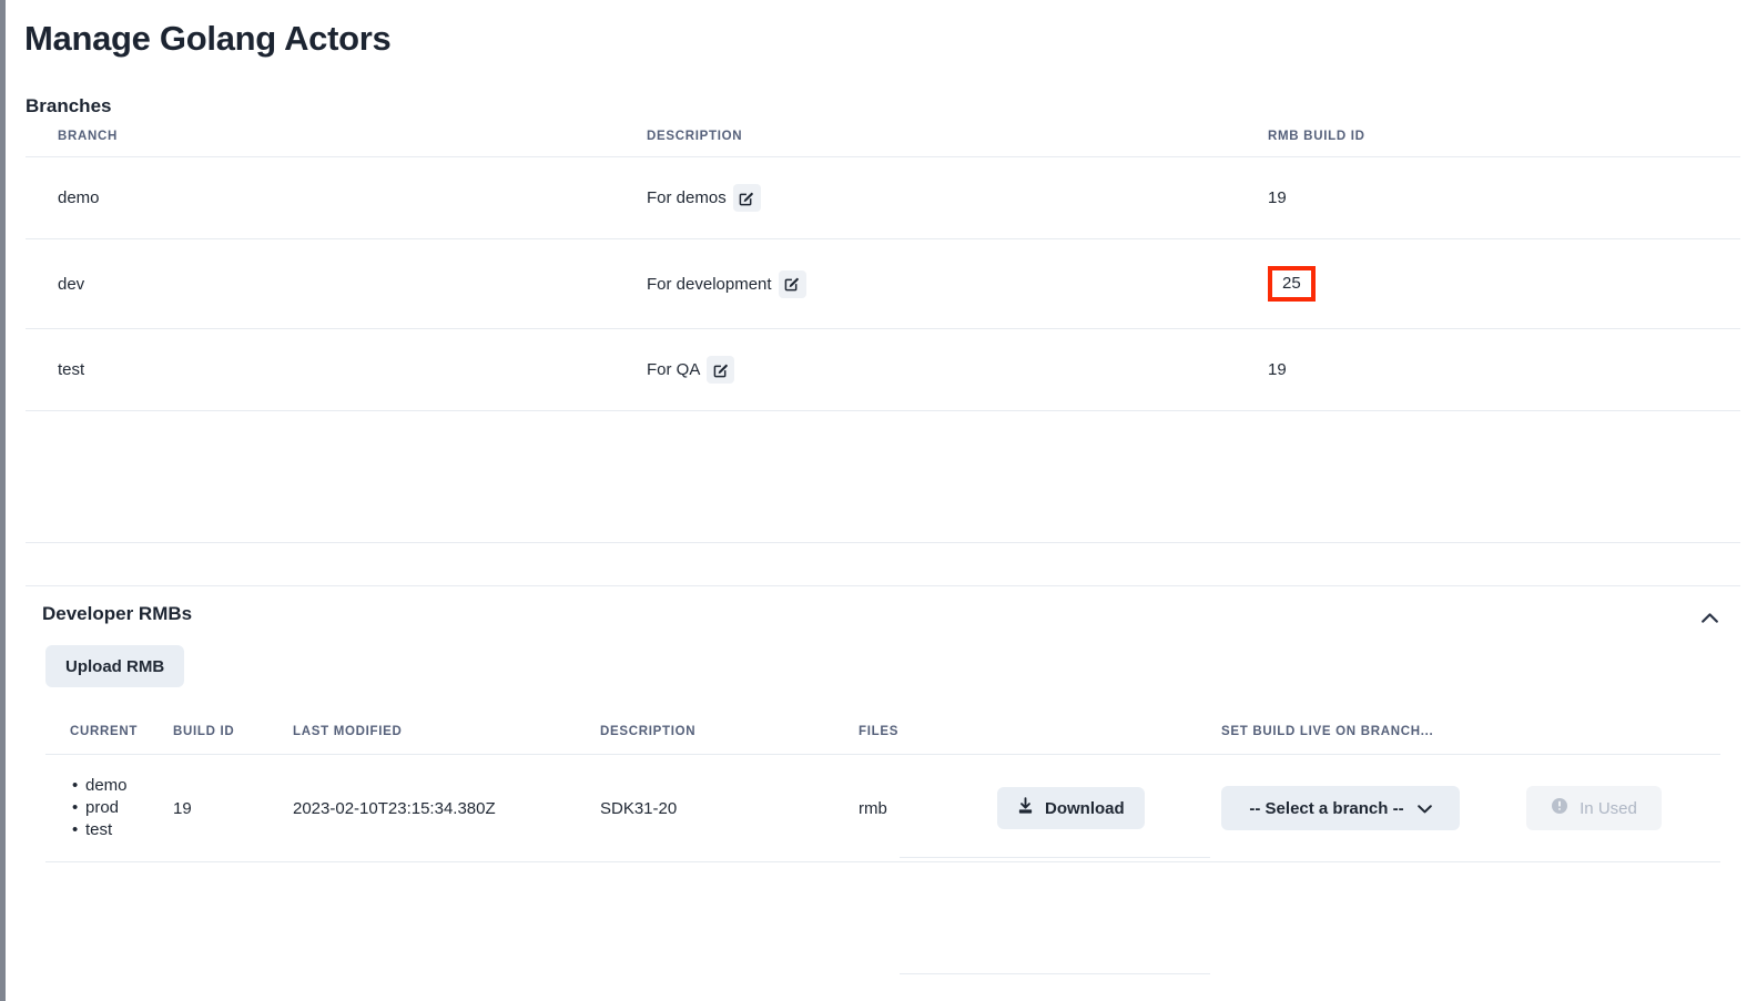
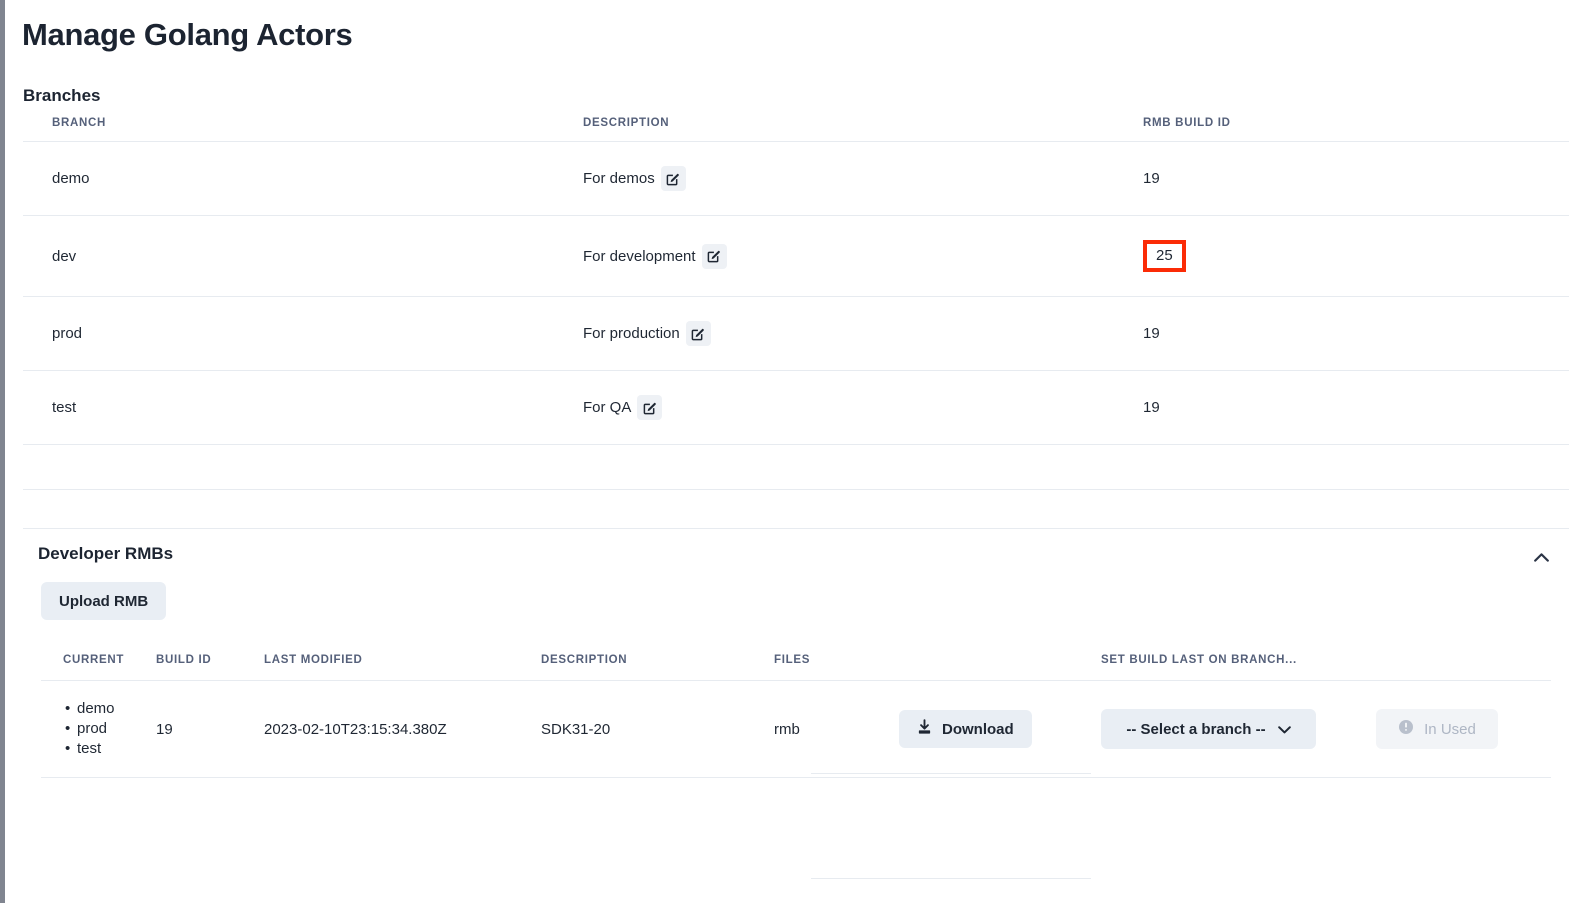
  Manage Golang Actors
  Branches
  BRANCH	DESCRIPTION	RMB BUILD ID
  demo	For demos	19
  dev	For development	25
+ prod	For production	19
  test	For QA	19
  Developer RMBs
  Upload RMB
- CURRENT	BUILD ID	LAST MODIFIED	DESCRIPTION	FILES		SET BUILD LIVE ON BRANCH...
+ CURRENT	BUILD ID	LAST MODIFIED	DESCRIPTION	FILES		SET BUILD LAST ON BRANCH...
  demoprodtest	19	2023-02-10T23:15:34.380Z	SDK31-20	rmb	Download	-- Select a branch --	In Used
